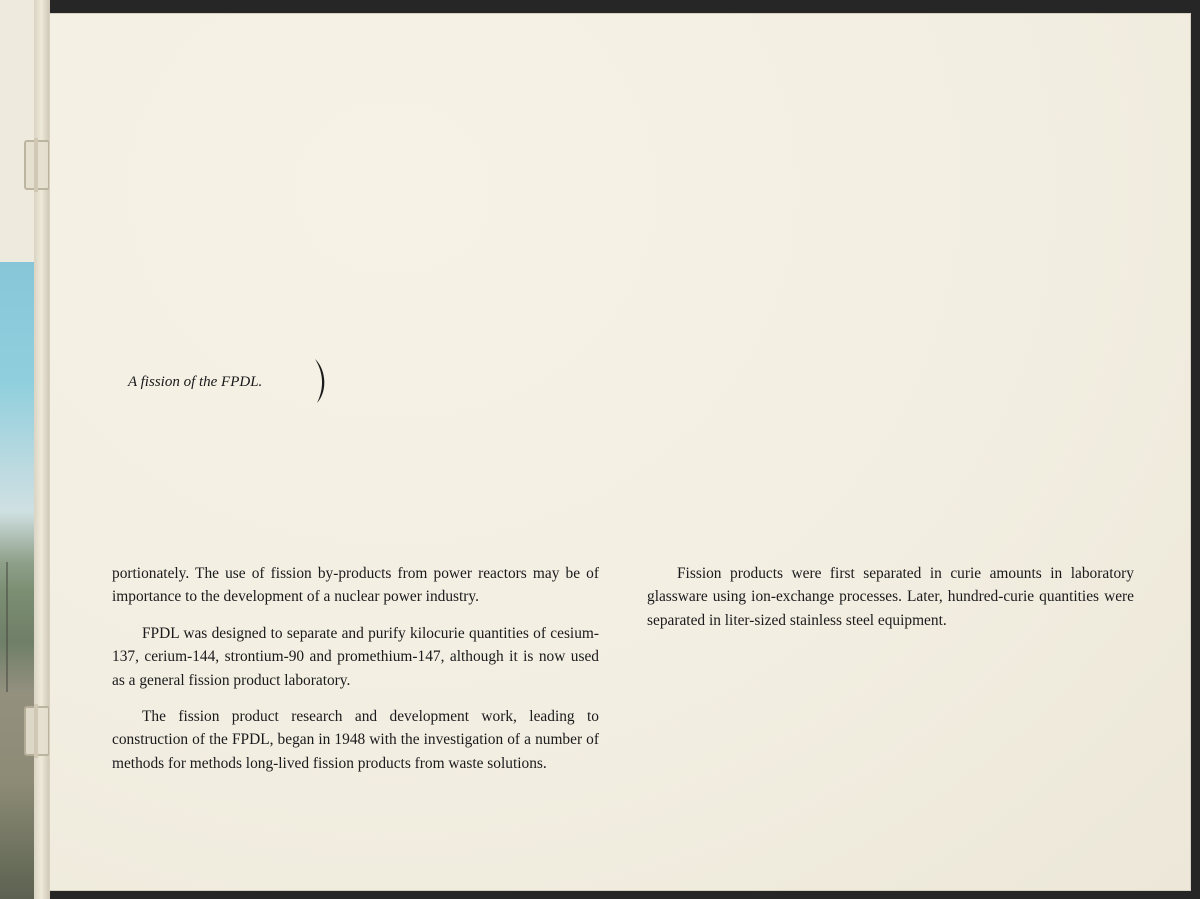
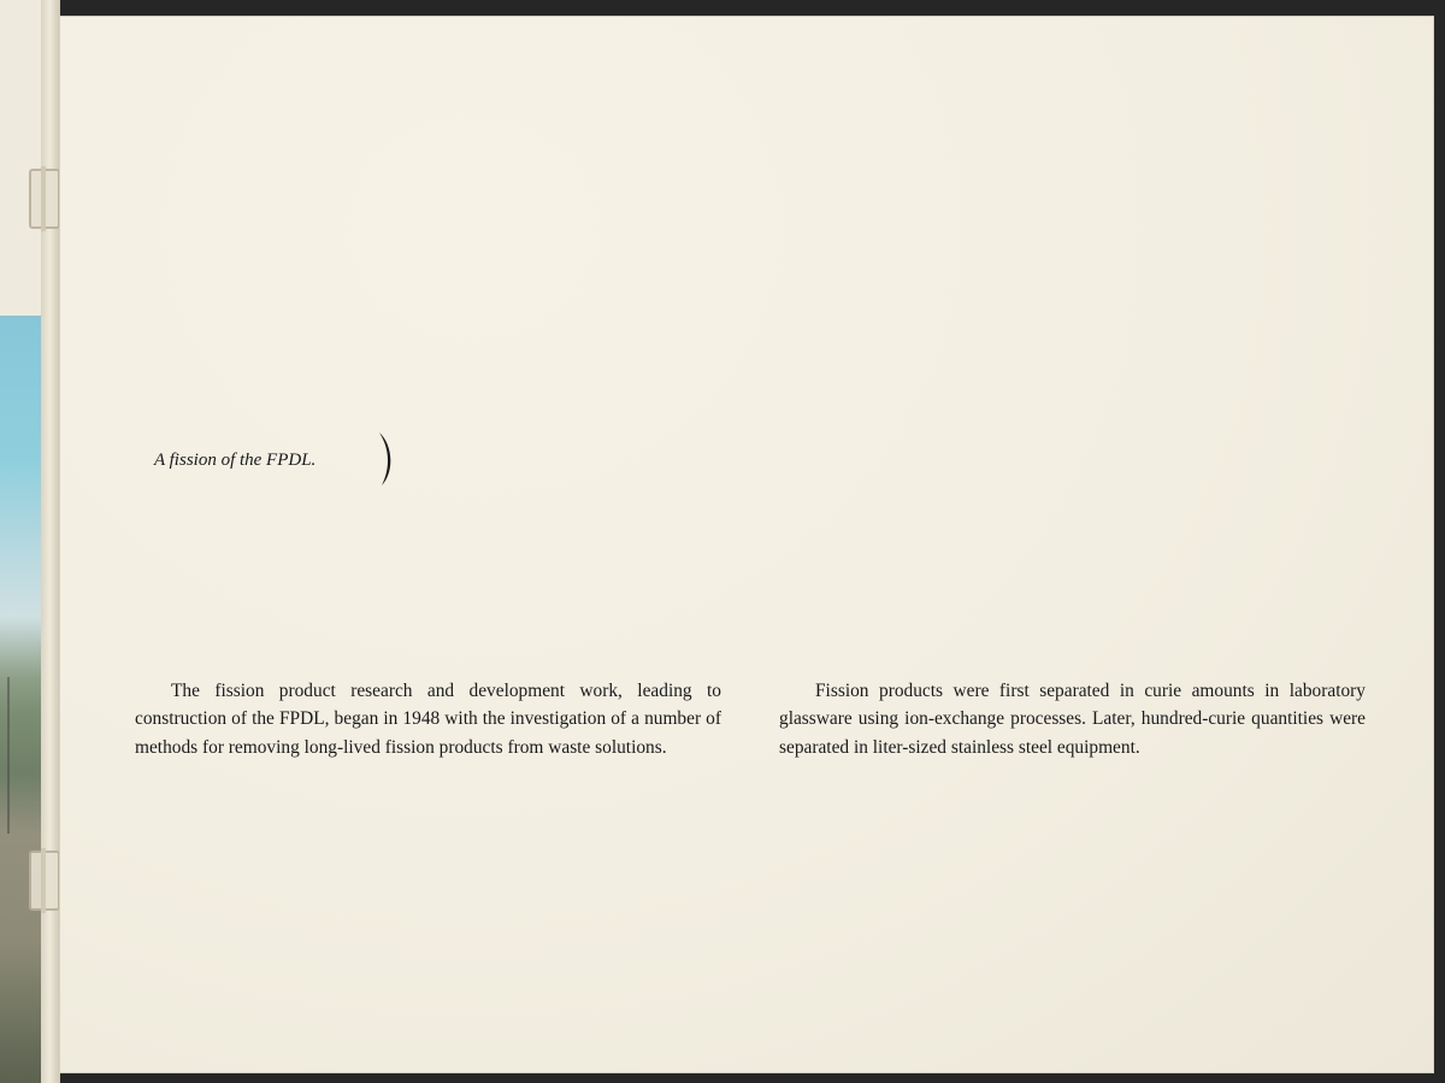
  A fission of the FPDL.
- portionately. The use of fission by-products from power reactors may be of importance to the development of a nuclear power industry.
- FPDL was designed to separate and purify kilocurie quantities of cesium-137, cerium-144, strontium-90 and promethium-147, although it is now used as a general fission product laboratory.
- The fission product research and development work, leading to construction of the FPDL, began in 1948 with the investigation of a number of methods for methods long-lived fission products from waste solutions.
+ The fission product research and development work, leading to construction of the FPDL, began in 1948 with the investigation of a number of methods for removing long-lived fission products from waste solutions.
  Fission products were first separated in curie amounts in laboratory glassware using ion-exchange processes. Later, hundred-curie quantities were separated in liter-sized stainless steel equipment.
